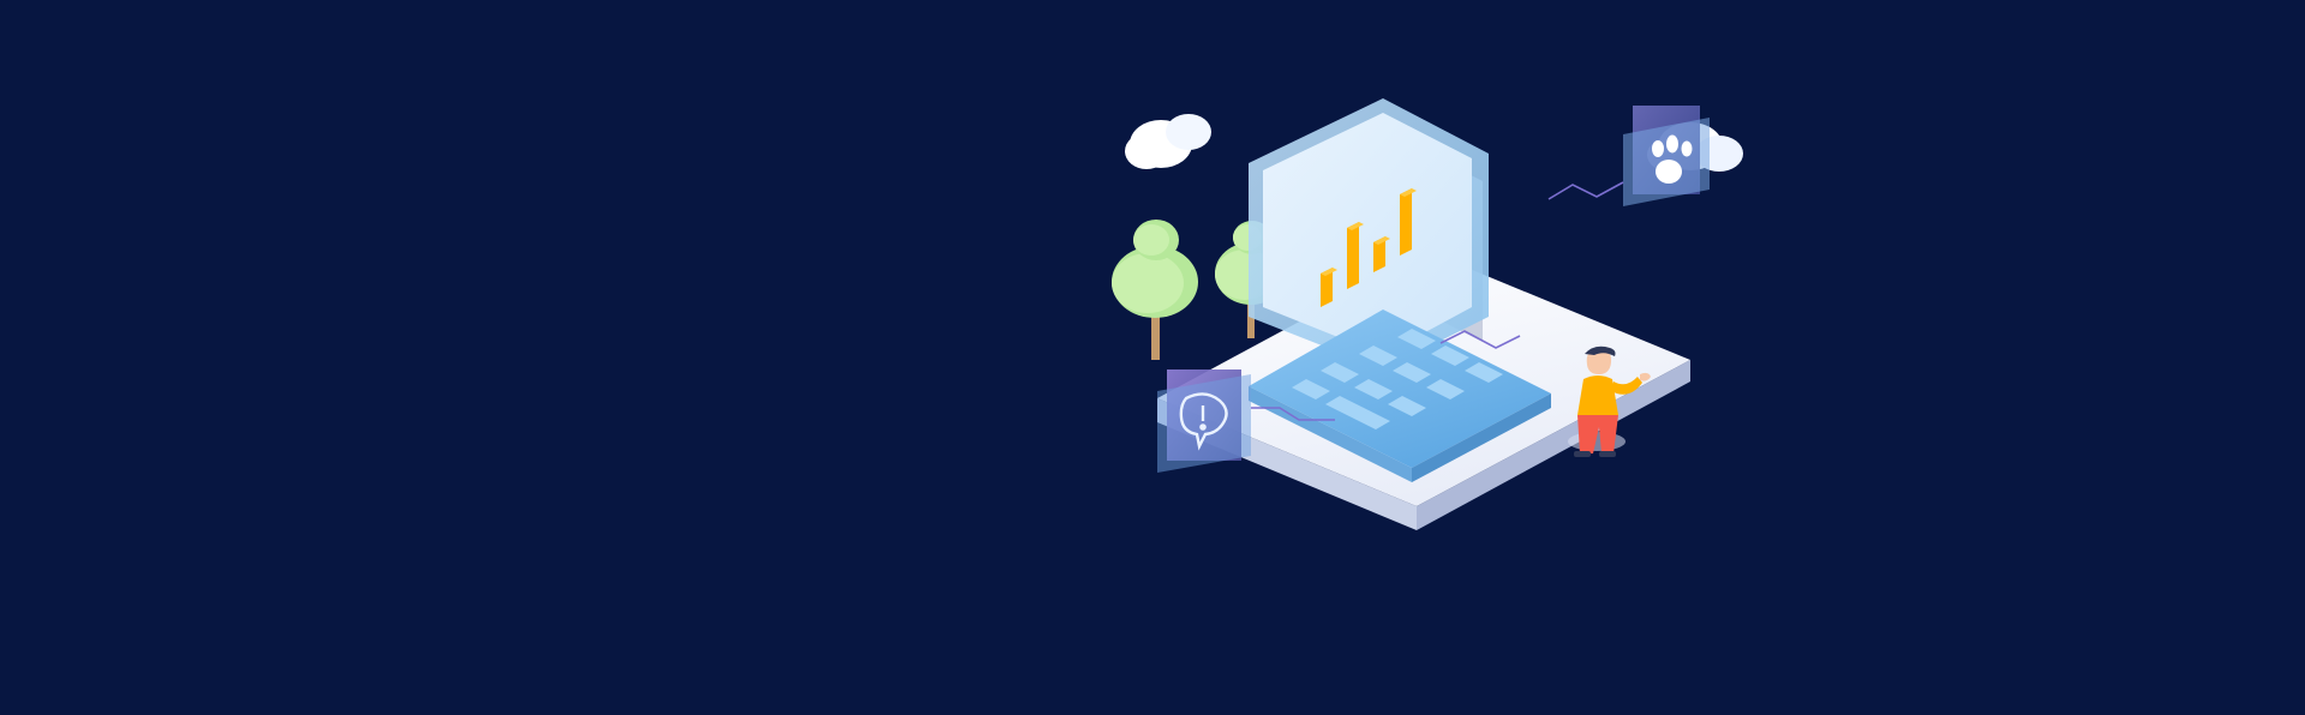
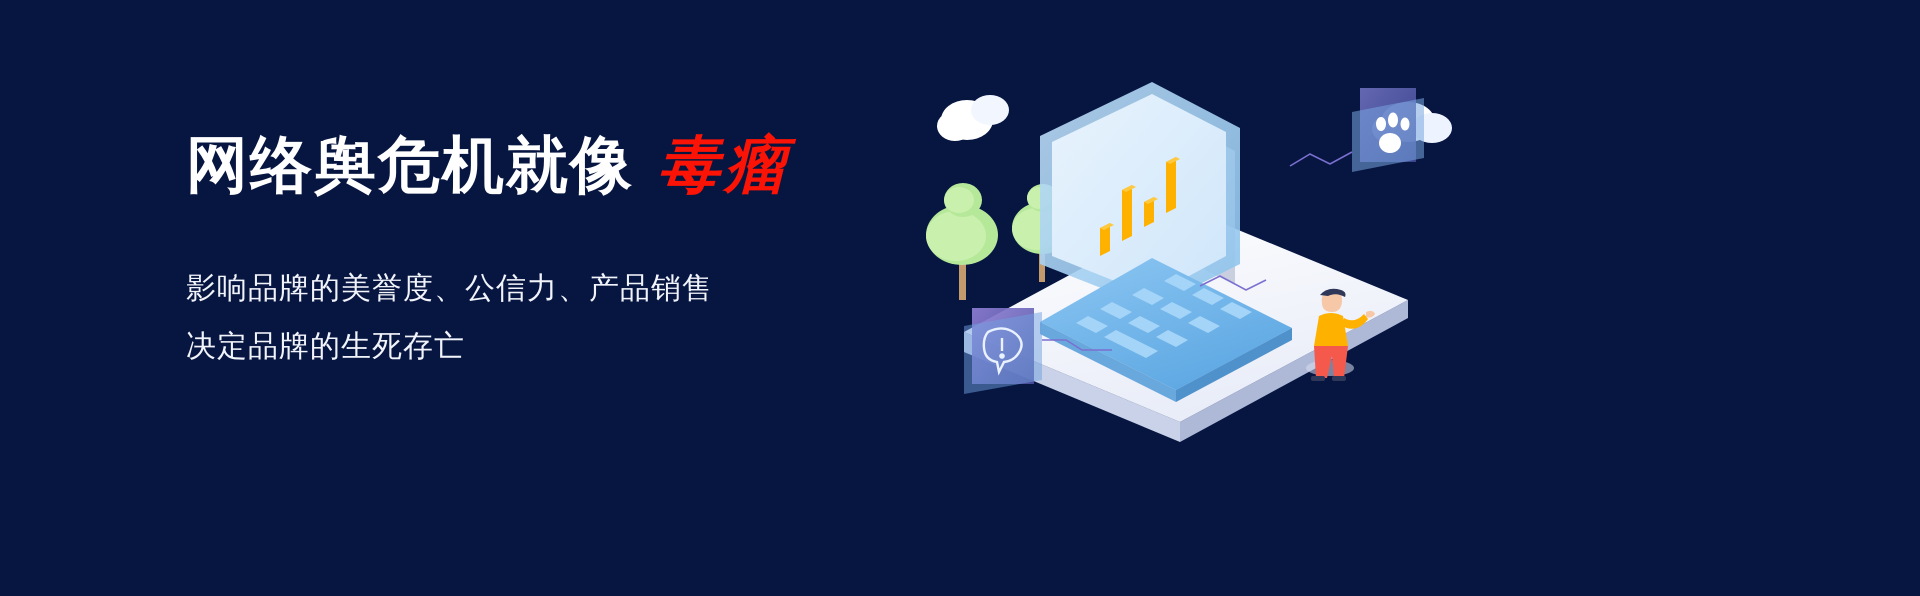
+ 网络舆危机就像 毒瘤
+ 影响品牌的美誉度、公信力、产品销售
+ 决定品牌的生死存亡
